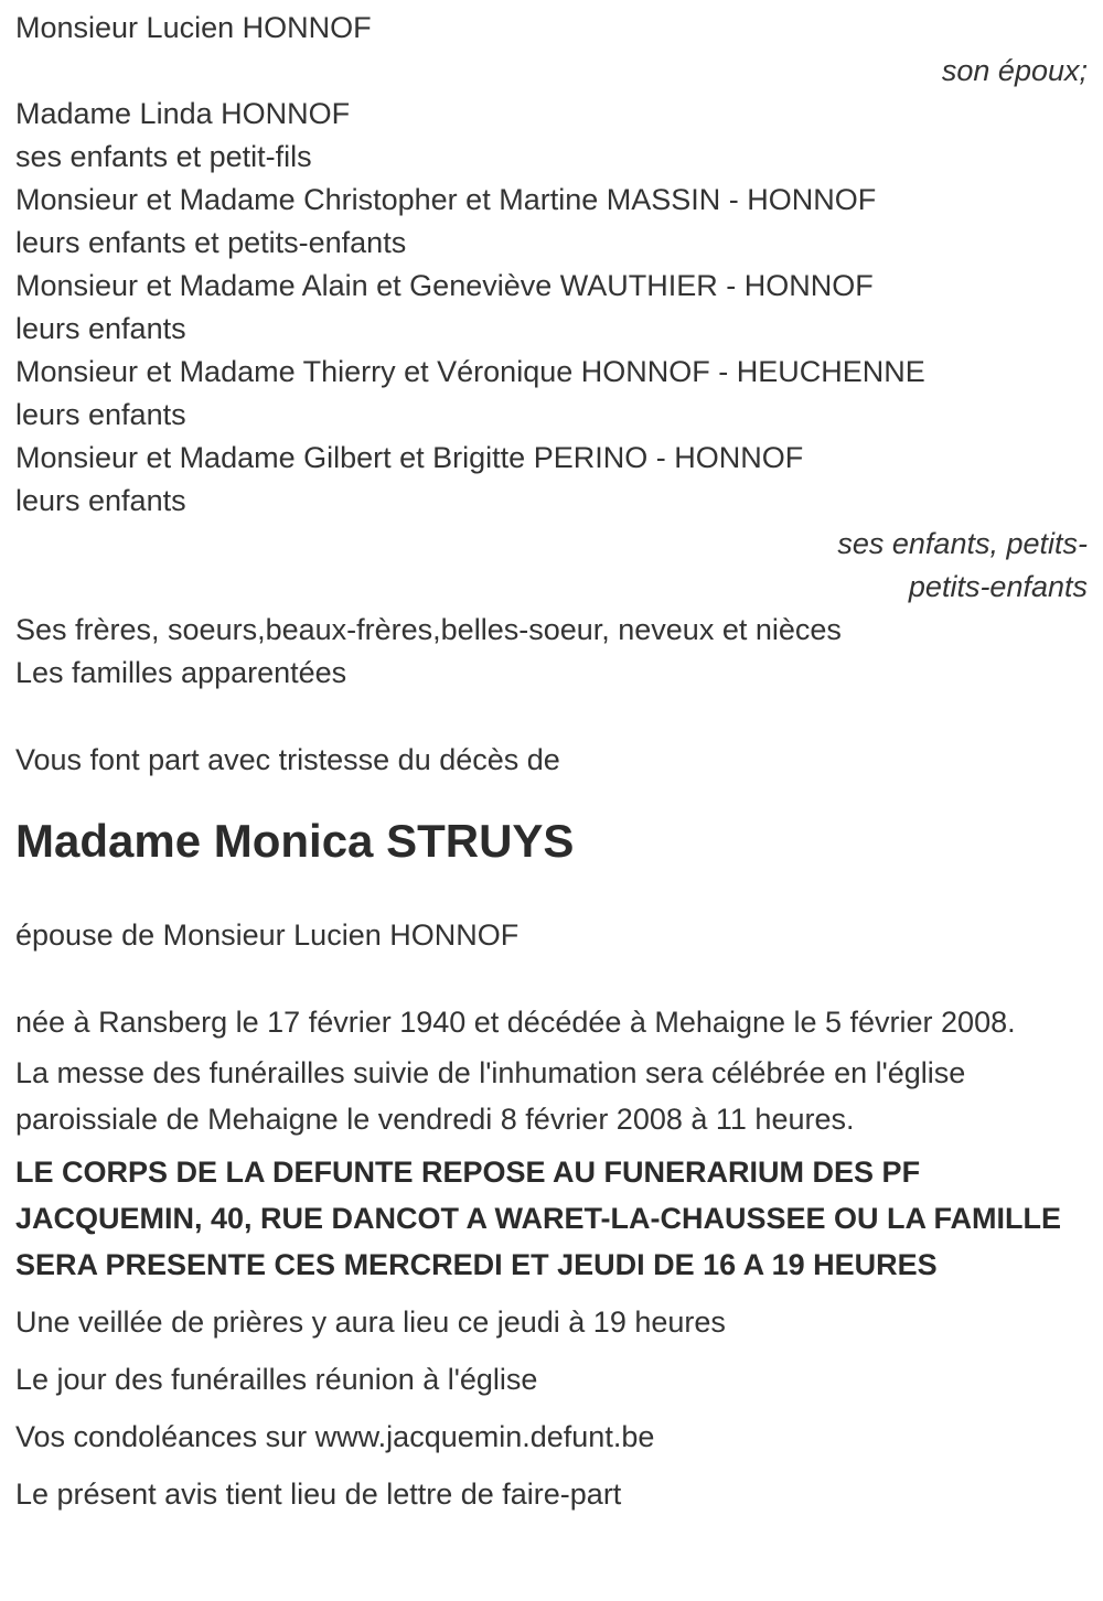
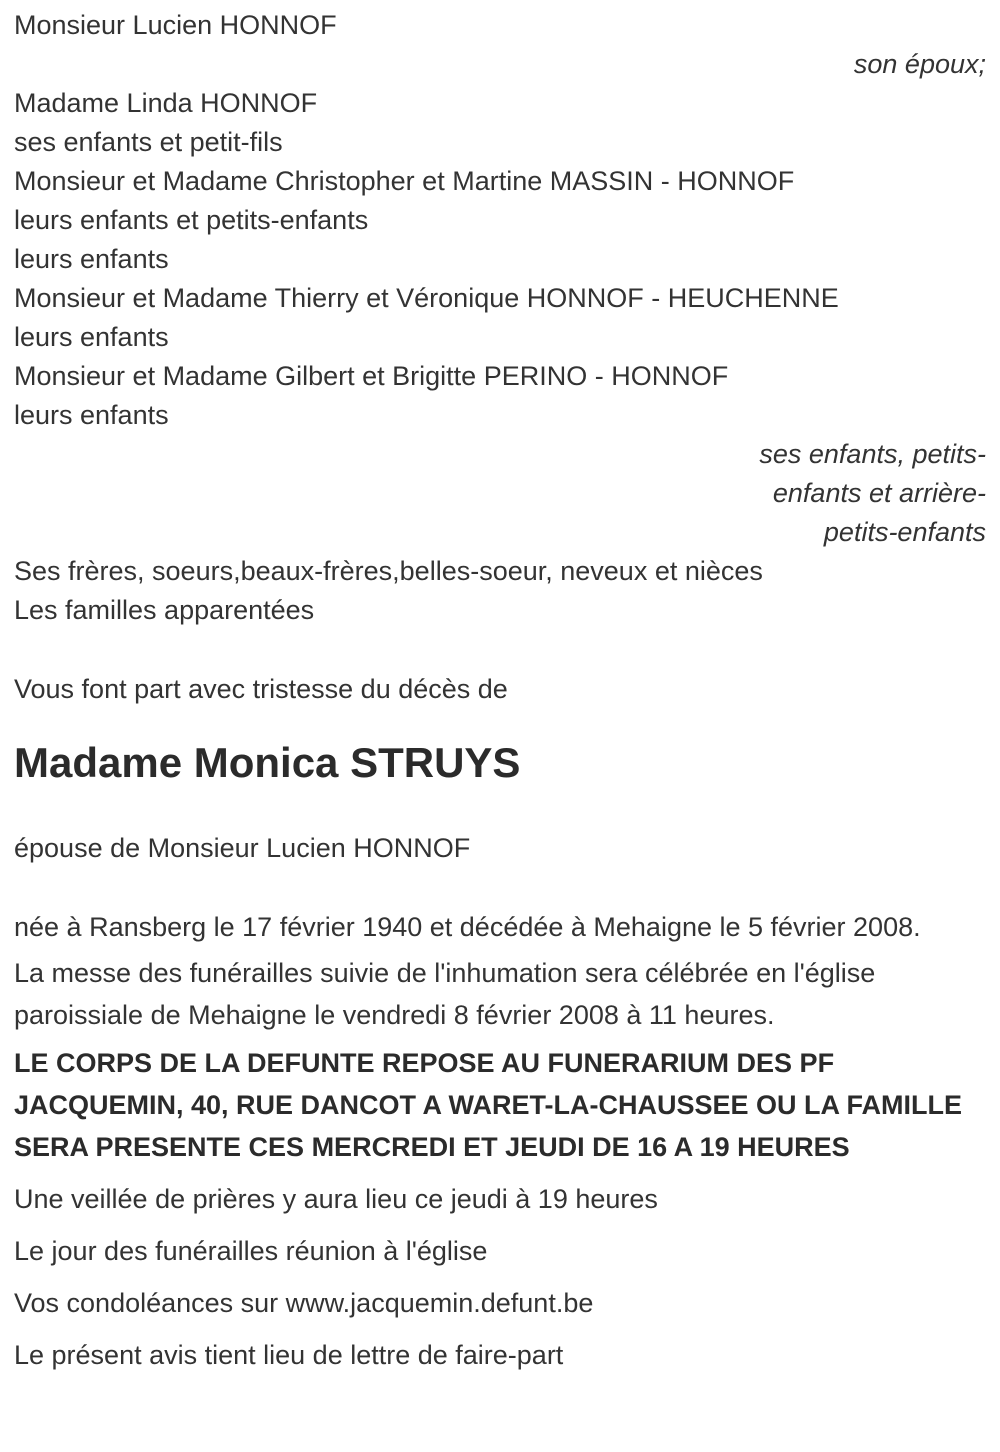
  Monsieur Lucien HONNOF
  son époux;
  Madame Linda HONNOF
  ses enfants et petit-fils
  Monsieur et Madame Christopher et Martine MASSIN - HONNOF
  leurs enfants et petits-enfants
- Monsieur et Madame Alain et Geneviève WAUTHIER - HONNOF
  leurs enfants
  Monsieur et Madame Thierry et Véronique HONNOF - HEUCHENNE
  leurs enfants
  Monsieur et Madame Gilbert et Brigitte PERINO - HONNOF
  leurs enfants
  ses enfants, petits-
+ enfants et arrière-
  petits-enfants
  Ses frères, soeurs,beaux-frères,belles-soeur, neveux et nièces
  Les familles apparentées
  Vous font part avec tristesse du décès de
  Madame Monica STRUYS
  épouse de Monsieur Lucien HONNOF
  née à Ransberg le 17 février 1940 et décédée à Mehaigne le 5 février 2008.
  La messe des funérailles suivie de l'inhumation sera célébrée en l'église paroissiale de Mehaigne le vendredi 8 février 2008 à 11 heures.
  LE CORPS DE LA DEFUNTE REPOSE AU FUNERARIUM DES PF JACQUEMIN, 40, RUE DANCOT A WARET-LA-CHAUSSEE OU LA FAMILLE SERA PRESENTE CES MERCREDI ET JEUDI DE 16 A 19 HEURES
  Une veillée de prières y aura lieu ce jeudi à 19 heures
  Le jour des funérailles réunion à l'église
  Vos condoléances sur www.jacquemin.defunt.be
  Le présent avis tient lieu de lettre de faire-part
